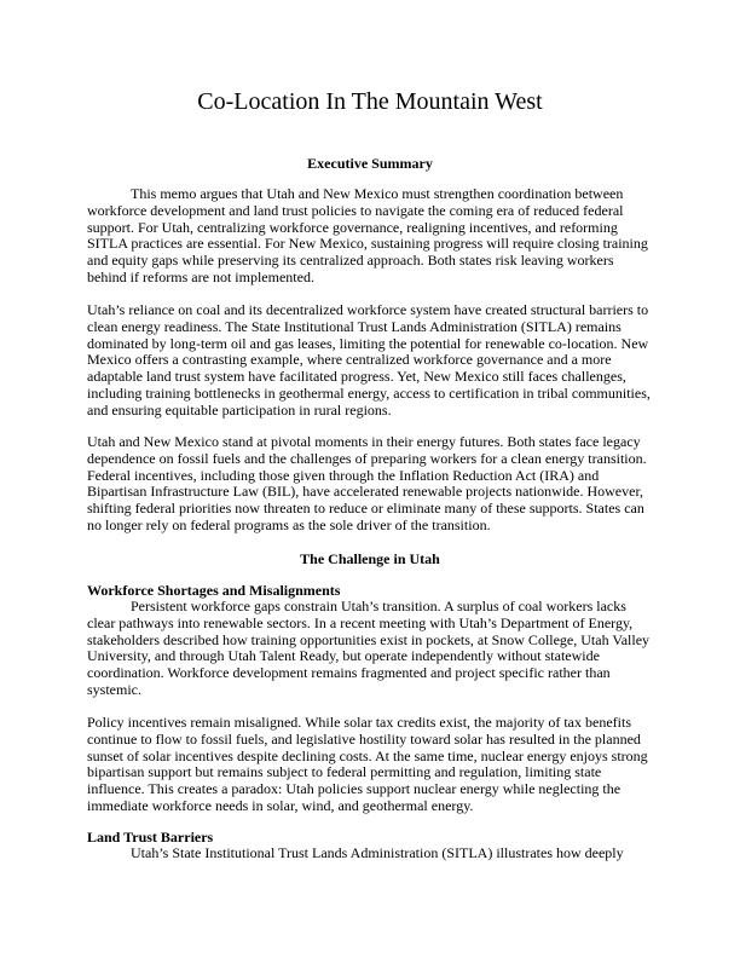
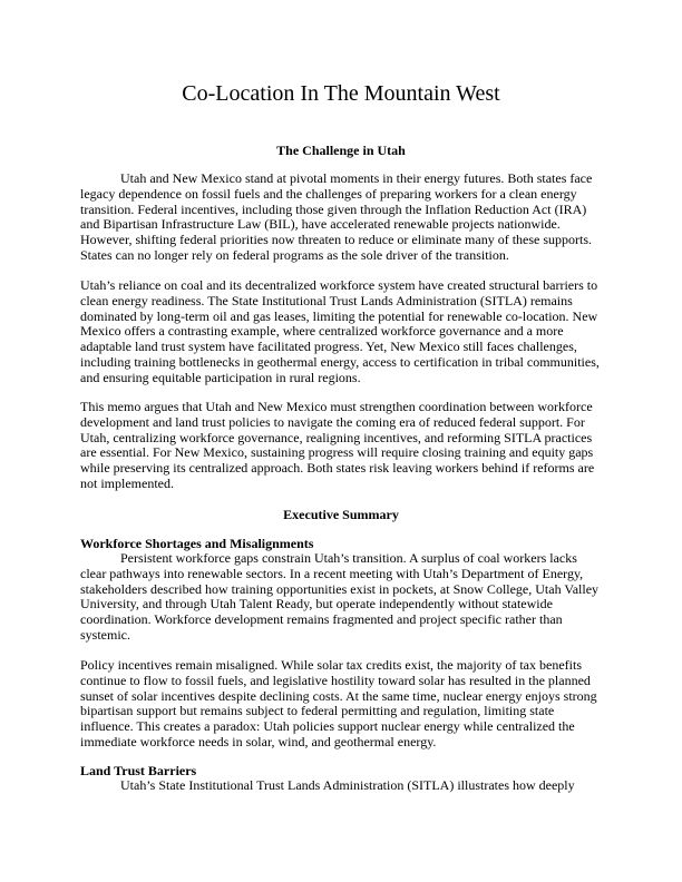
  Co-Location In The Mountain West
- Executive Summary
+ The Challenge in Utah
- This memo argues that Utah and New Mexico must strengthen coordination between workforce development and land trust policies to navigate the coming era of reduced federal support. For Utah, centralizing workforce governance, realigning incentives, and reforming SITLA practices are essential. For New Mexico, sustaining progress will require closing training and equity gaps while preserving its centralized approach. Both states risk leaving workers behind if reforms are not implemented.
+ Utah and New Mexico stand at pivotal moments in their energy futures. Both states face legacy dependence on fossil fuels and the challenges of preparing workers for a clean energy transition. Federal incentives, including those given through the Inflation Reduction Act (IRA) and Bipartisan Infrastructure Law (BIL), have accelerated renewable projects nationwide. However, shifting federal priorities now threaten to reduce or eliminate many of these supports. States can no longer rely on federal programs as the sole driver of the transition.
  Utah’s reliance on coal and its decentralized workforce system have created structural barriers to clean energy readiness. The State Institutional Trust Lands Administration (SITLA) remains dominated by long-term oil and gas leases, limiting the potential for renewable co-location. New Mexico offers a contrasting example, where centralized workforce governance and a more adaptable land trust system have facilitated progress. Yet, New Mexico still faces challenges, including training bottlenecks in geothermal energy, access to certification in tribal communities, and ensuring equitable participation in rural regions.
- Utah and New Mexico stand at pivotal moments in their energy futures. Both states face legacy dependence on fossil fuels and the challenges of preparing workers for a clean energy transition. Federal incentives, including those given through the Inflation Reduction Act (IRA) and Bipartisan Infrastructure Law (BIL), have accelerated renewable projects nationwide. However, shifting federal priorities now threaten to reduce or eliminate many of these supports. States can no longer rely on federal programs as the sole driver of the transition.
+ This memo argues that Utah and New Mexico must strengthen coordination between workforce development and land trust policies to navigate the coming era of reduced federal support. For Utah, centralizing workforce governance, realigning incentives, and reforming SITLA practices are essential. For New Mexico, sustaining progress will require closing training and equity gaps while preserving its centralized approach. Both states risk leaving workers behind if reforms are not implemented.
- The Challenge in Utah
+ Executive Summary
  Workforce Shortages and Misalignments
  Persistent workforce gaps constrain Utah’s transition. A surplus of coal workers lacks clear pathways into renewable sectors. In a recent meeting with Utah’s Department of Energy, stakeholders described how training opportunities exist in pockets, at Snow College, Utah Valley University, and through Utah Talent Ready, but operate independently without statewide coordination. Workforce development remains fragmented and project specific rather than systemic.
- Policy incentives remain misaligned. While solar tax credits exist, the majority of tax benefits continue to flow to fossil fuels, and legislative hostility toward solar has resulted in the planned sunset of solar incentives despite declining costs. At the same time, nuclear energy enjoys strong bipartisan support but remains subject to federal permitting and regulation, limiting state influence. This creates a paradox: Utah policies support nuclear energy while neglecting the immediate workforce needs in solar, wind, and geothermal energy.
+ Policy incentives remain misaligned. While solar tax credits exist, the majority of tax benefits continue to flow to fossil fuels, and legislative hostility toward solar has resulted in the planned sunset of solar incentives despite declining costs. At the same time, nuclear energy enjoys strong bipartisan support but remains subject to federal permitting and regulation, limiting state influence. This creates a paradox: Utah policies support nuclear energy while centralized the immediate workforce needs in solar, wind, and geothermal energy.
  Land Trust Barriers
  Utah’s State Institutional Trust Lands Administration (SITLA) illustrates how deeply
